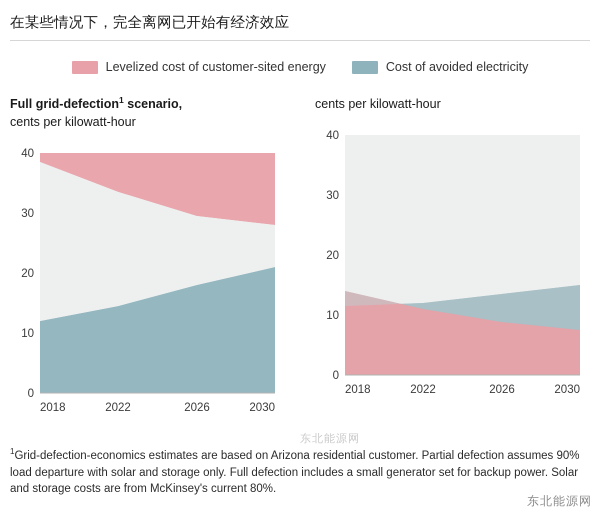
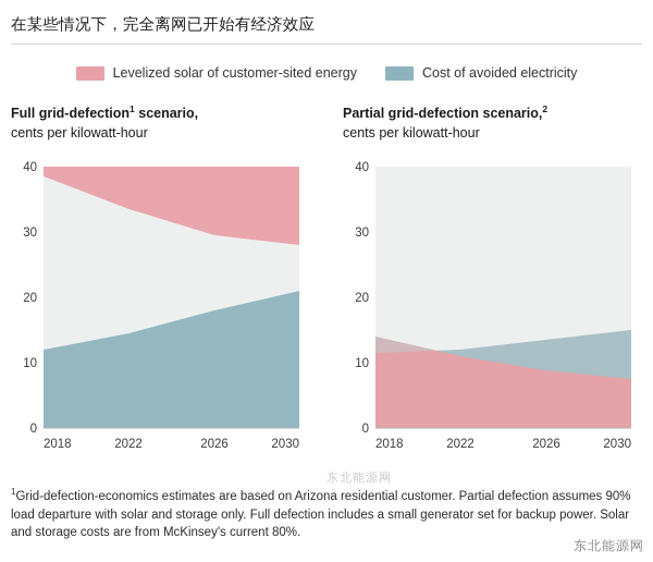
  在某些情况下，完全离网已开始有经济效应
- Levelized cost of customer-sited energy
+ Levelized solar of customer-sited energy
  Cost of avoided electricity
  Full grid-defection1 scenario,
  cents per kilowatt-hour
  40
  30
  20
  10
  0
  2018
  2022
  2026
  2030
+ Partial grid-defection scenario,2
  cents per kilowatt-hour
  40
  30
  20
  10
  0
  2018
  2022
  2026
  2030
  1Grid-defection-economics estimates are based on Arizona residential customer. Partial defection assumes 90% load departure with solar and storage only. Full defection includes a small generator set for backup power. Solar and storage costs are from McKinsey's current 80%.
  东北能源网
  东北能源网
